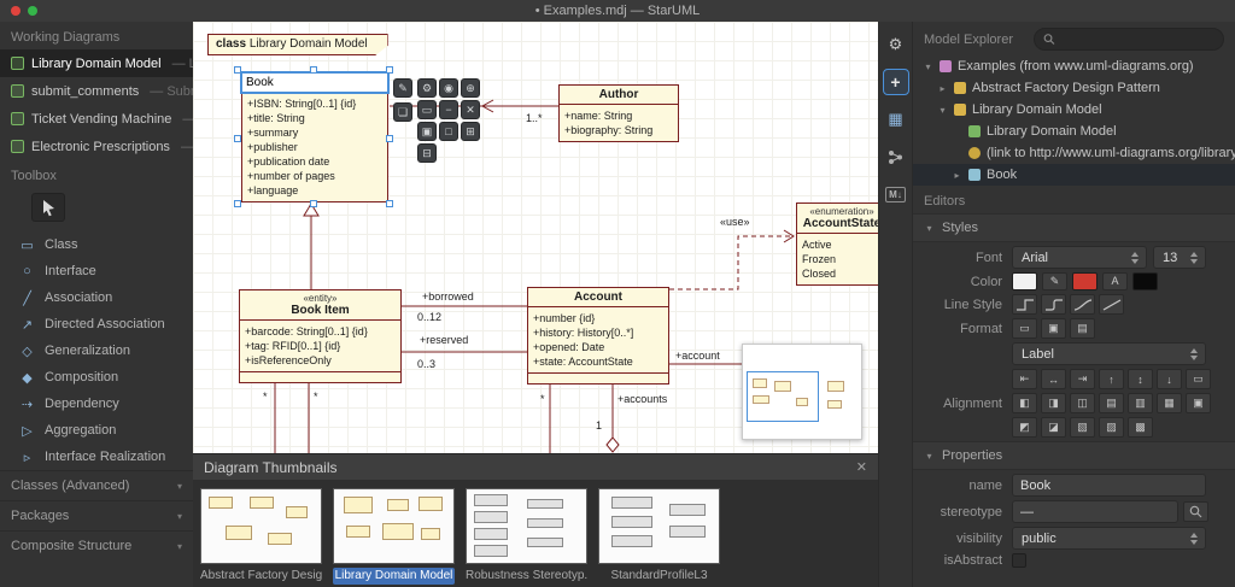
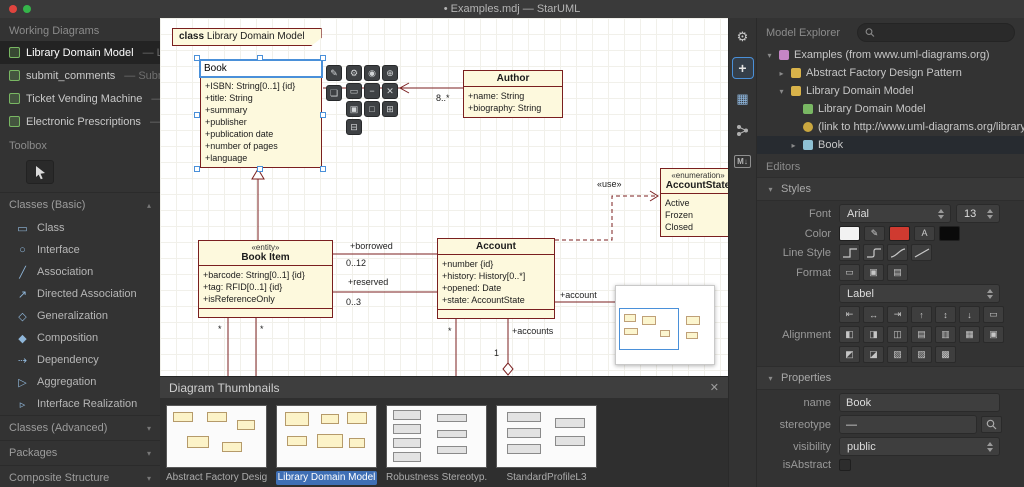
  • Examples.mdj — StarUML
  Working Diagrams
  Library Domain Model
  submit_comments
  Ticket Vending Machine
  Electronic Prescriptions
  Toolbox
+ Classes (Basic)
+ ▴
  ▭
  Class
  ○
  Interface
  ╱
  Association
  ↗
  Directed Association
  ◇
  Generalization
  ◆
  Composition
  ⇢
  Dependency
  ▷
  Aggregation
  ▹
  Interface Realization
  Classes (Advanced)
  ▾
  Packages
  ▾
  Composite Structure
  ▾
  class Library Domain Model
  +ISBN: String[0..1] {id}
  +title: String
  +summary
  +publisher
  +publication date
  +number of pages
  +language
  Book
  ✎
  ❏
  ⚙
  ◉
  ⊕
  ▭
  −
  ✕
  ▣
  □
  ⊞
  ⊟
  Author
  +name: String
  +biography: String
  «enumeration»
  AccountStat
  Active
  Frozen
  Closed
  «entity»
  Book Item
  +barcode: String[0..1] {id}
  +tag: RFID[0..1] {id}
  +isReferenceOnly
  Account
  +number {id}
  +history: History[0..*]
  +opened: Date
  +state: AccountState
- 1..*
+ 8..*
  «use»
  +borrowed
  0..12
  +reserved
  0..3
  +account
  +accounts
  1
  *
  *
  *
  Diagram Thumbnails
  ✕
  Abstract Factory Desig
  Library Domain Model
  Robustness Stereotyp.
  StandardProfileL3
  ⚙
  +
  ▦
  M↓
  Model Explorer
  ▾
  Examples (from www.uml-diagrams.org)
  ▸
  Abstract Factory Design Pattern
  ▾
  Library Domain Model
  Library Domain Model
  (link to http://www.uml-diagrams.org/library
  ▸
  Book
  Editors
  ▾
  Styles
  Font
  Arial
  13
  Color
  ✎
  A
  Line Style
  Format
  ▭
  ▣
  ▤
  Label
  ⇤
  ↔
  ⇥
  ↑
  ↕
  ↓
  ▭
  Alignment
  ◧
  ◨
  ◫
  ▤
  ▥
  ▦
  ▣
  ◩
  ◪
  ▧
  ▨
  ▩
  ▾
  Properties
  name
  Book
  stereotype
  —
  visibility
  public
  isAbstract
